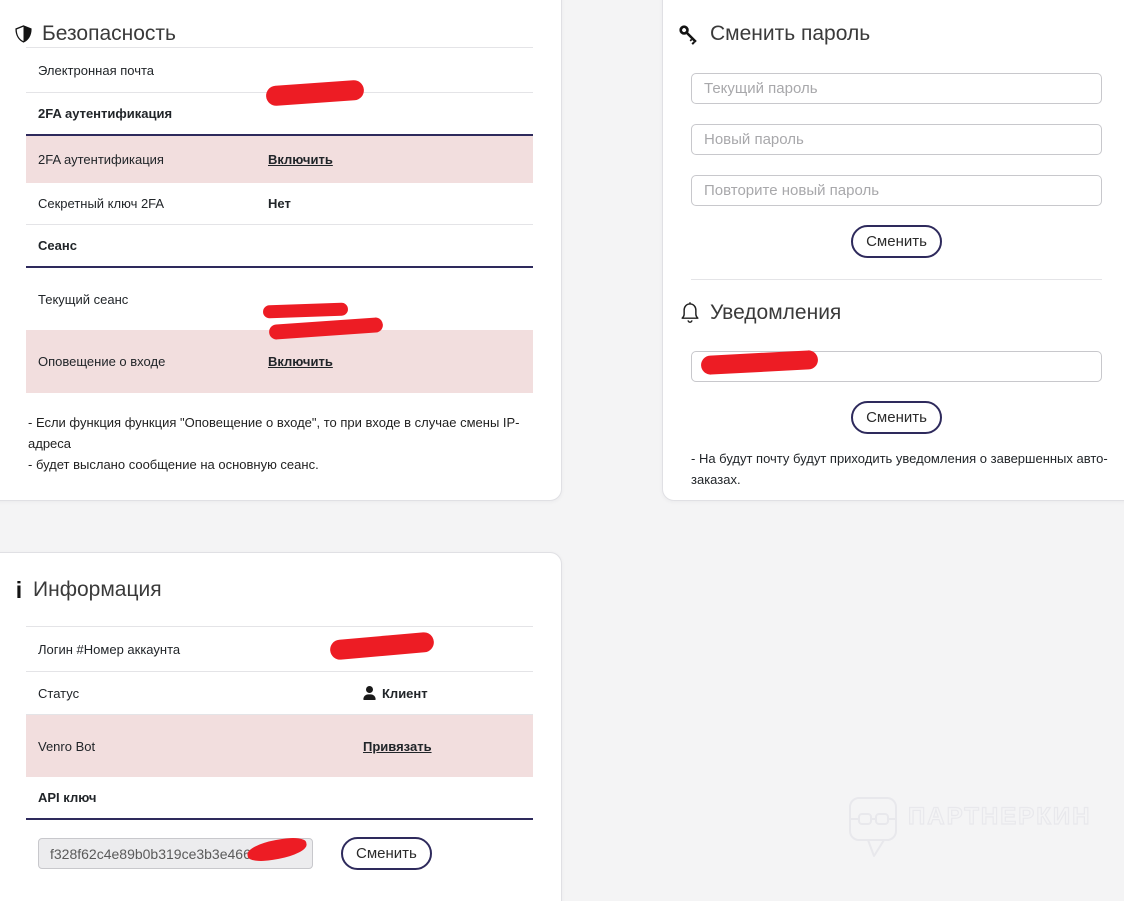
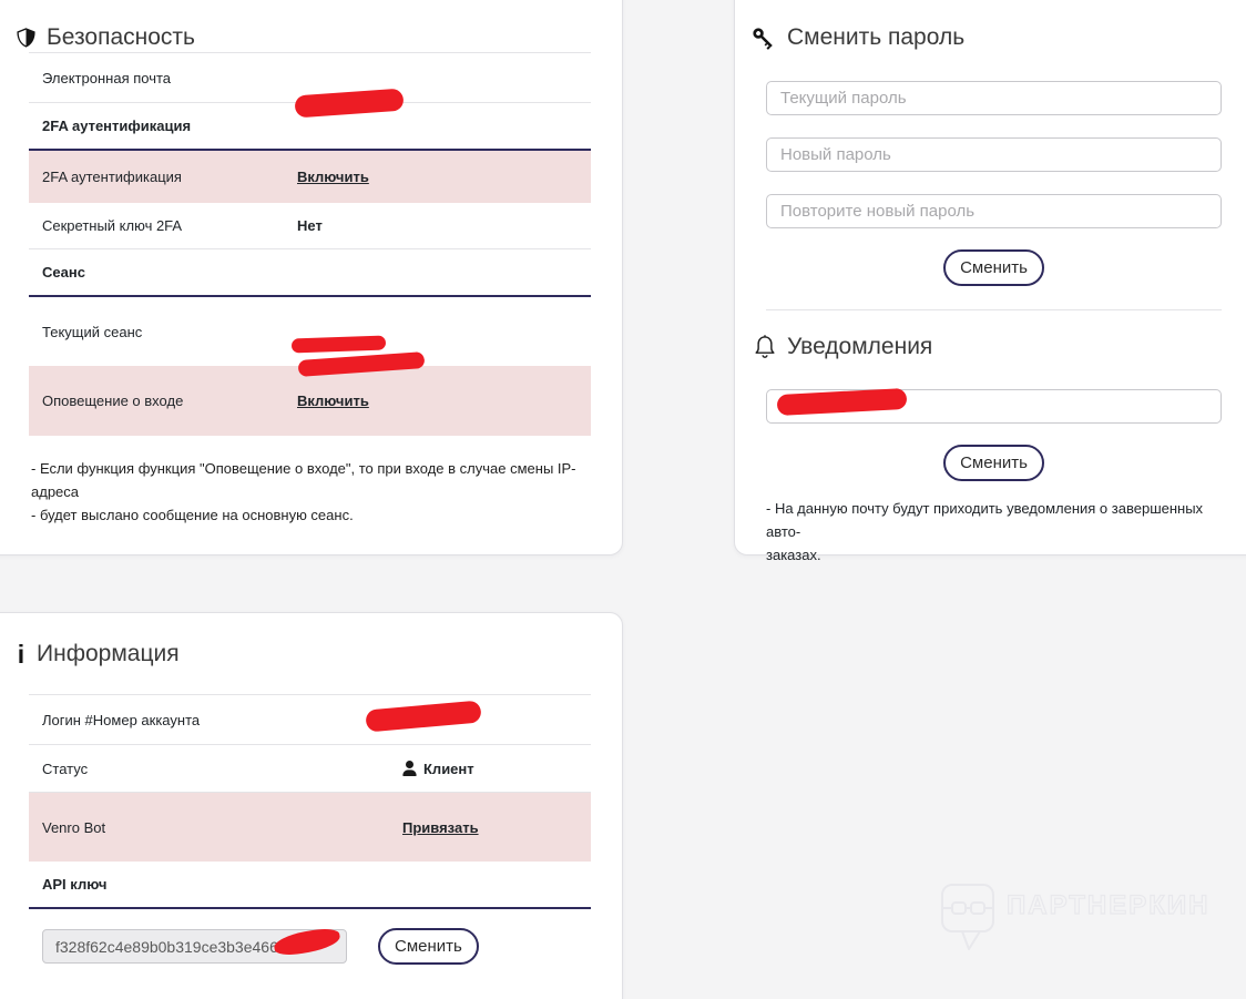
  Безопасность
  Электронная почта
  2FA аутентификация
  2FA аутентификация
  Включить
  Секретный ключ 2FA
  Нет
  Сеанс
  Текущий сеанс
  Оповещение о входе
  Включить
  - Если функция функция "Оповещение о входе", то при входе в случае смены IP-адреса
  - будет выслано сообщение на основную сеанс.
  Сменить пароль
  Текущий пароль
  Новый пароль
  Повторите новый пароль
  Сменить
  Уведомления
  Сменить
- - На будут почту будут приходить уведомления о завершенных авто-
+ - На данную почту будут приходить уведомления о завершенных авто-
  заказах.
  i
  Информация
  Логин #Номер аккаунта
  Статус
  Клиент
  Venro Bot
  Привязать
  API ключ
  f328f62c4e89b0b319ce3b3e46
  Сменить
